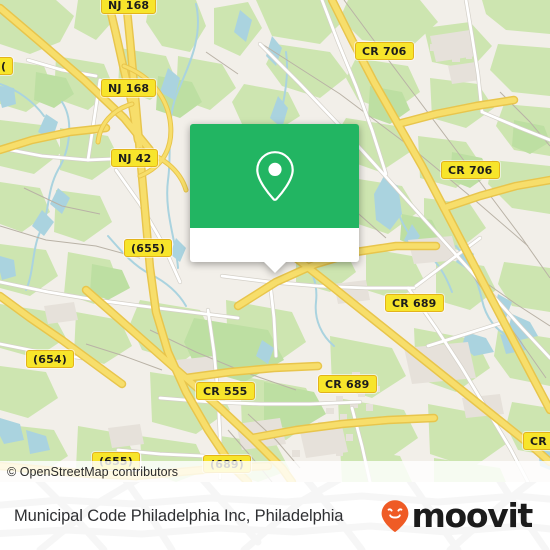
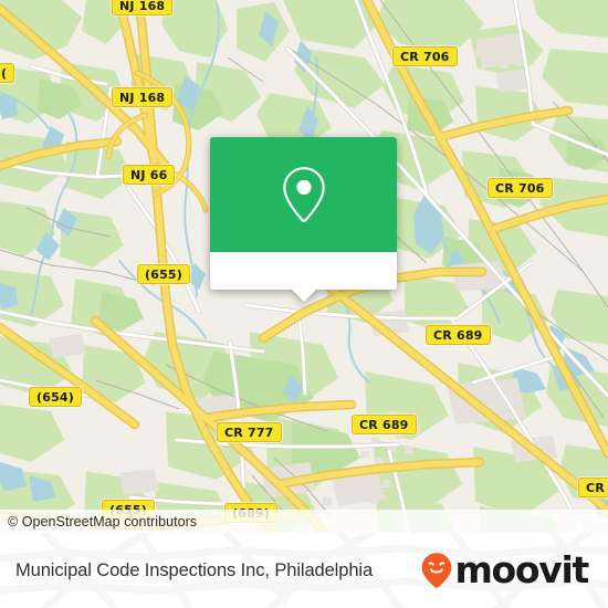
  NJ 168
  NJ 168
- NJ 42
+ NJ 66
  (655)
  (654)
- CR 555
+ CR 777
  (655)
  (689)
  CR 706
  CR 706
  CR 689
  CR 689
  (
  © OpenStreetMap contributors
- Municipal Code Philadelphia Inc, Philadelphia
+ Municipal Code Inspections Inc, Philadelphia
  moovit
